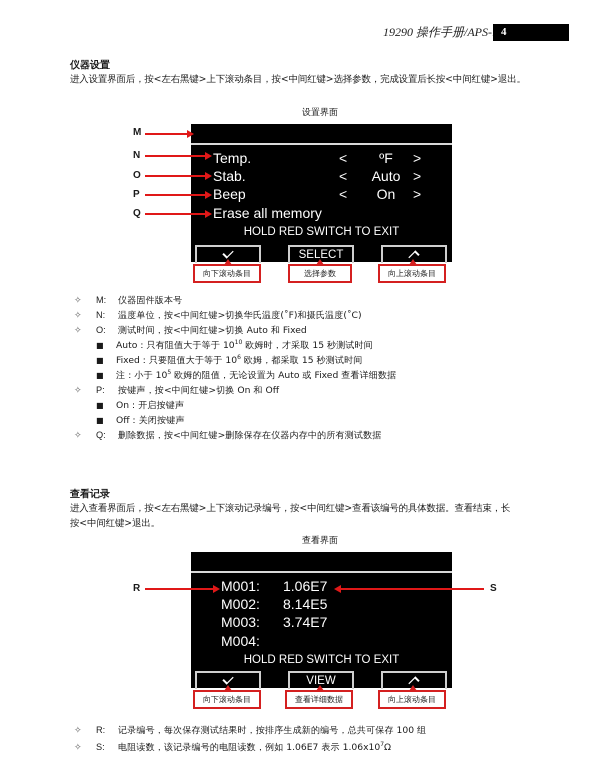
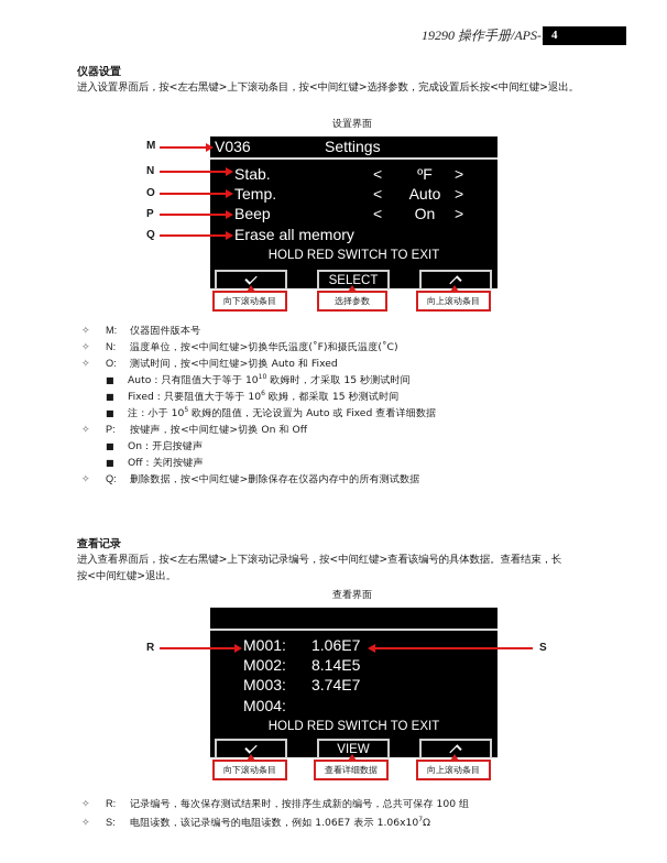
  19290 操作手册/APS-
  4
  仪器设置
  进入设置界面后，按<左右黑键>上下滚动条目，按<中间红键>选择参数，完成设置后长按<中间红键>退出。
  设置界面
+ V036
+ Settings
- Temp.
+ Stab.
  <
  ºF
  >
- Stab.
+ Temp.
  <
  Auto
  >
  Beep
  <
  On
  >
  Erase all memory
  HOLD RED SWITCH TO EXIT
  SELECT
  M
  N
  O
  P
  Q
  向下滚动条目
  选择参数
  向上滚动条目
  ✧ M: 仪器固件版本号
  ✧ N: 温度单位，按<中间红键>切换华氏温度(˚F)和摄氏温度(˚C)
  ✧ O: 测试时间，按<中间红键>切换 Auto 和 Fixed
  ■ Auto：只有阻值大于等于 10 欧姆时，才采取 15 秒测试时间
  ■ Fixed：只要阻值大于等于 10 欧姆，都采取 15 秒测试时间
  ■ 注：小于 10 欧姆的阻值，无论设置为 Auto 或 Fixed 查看详细数据
  ✧ P: 按键声，按<中间红键>切换 On 和 Off
  ■ On：开启按键声
  ■ Off：关闭按键声
  ✧ Q: 删除数据，按<中间红键>删除保存在仪器内存中的所有测试数据
  查看记录
  进入查看界面后，按<左右黑键>上下滚动记录编号，按<中间红键>查看该编号的具体数据。查看结束，长
  按<中间红键>退出。
  查看界面
  M001:
  1.06E7
  M002:
  8.14E5
  M003:
  3.74E7
  M004:
  HOLD RED SWITCH TO EXIT
  VIEW
  R
  S
  向下滚动条目
  查看详细数据
  向上滚动条目
  ✧ R: 记录编号，每次保存测试结果时，按排序生成新的编号，总共可保存 100 组
  ✧ S: 电阻读数，该记录编号的电阻读数，例如 1.06E7 表示 1.06x10 Ω
